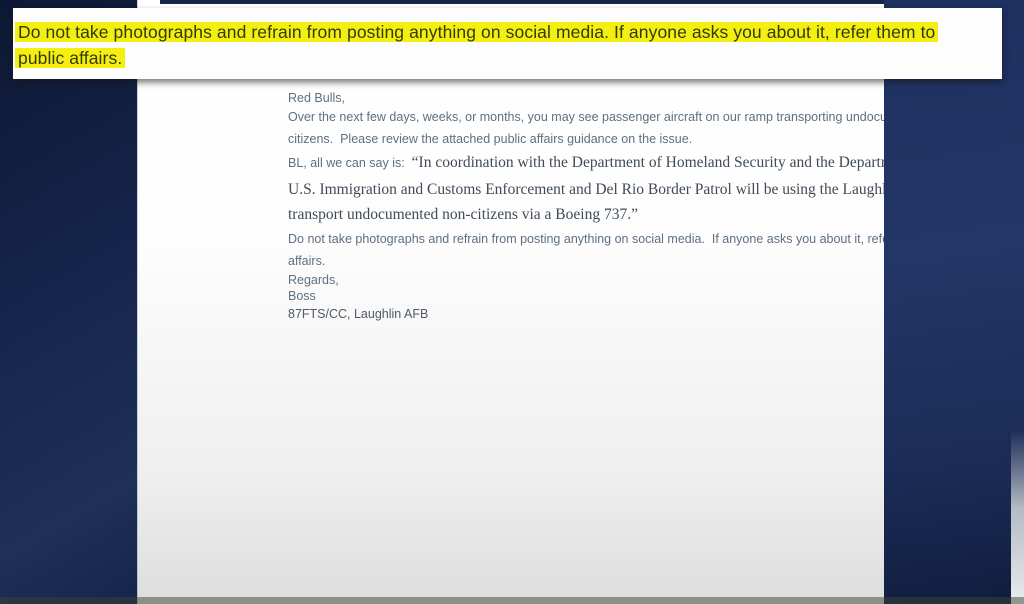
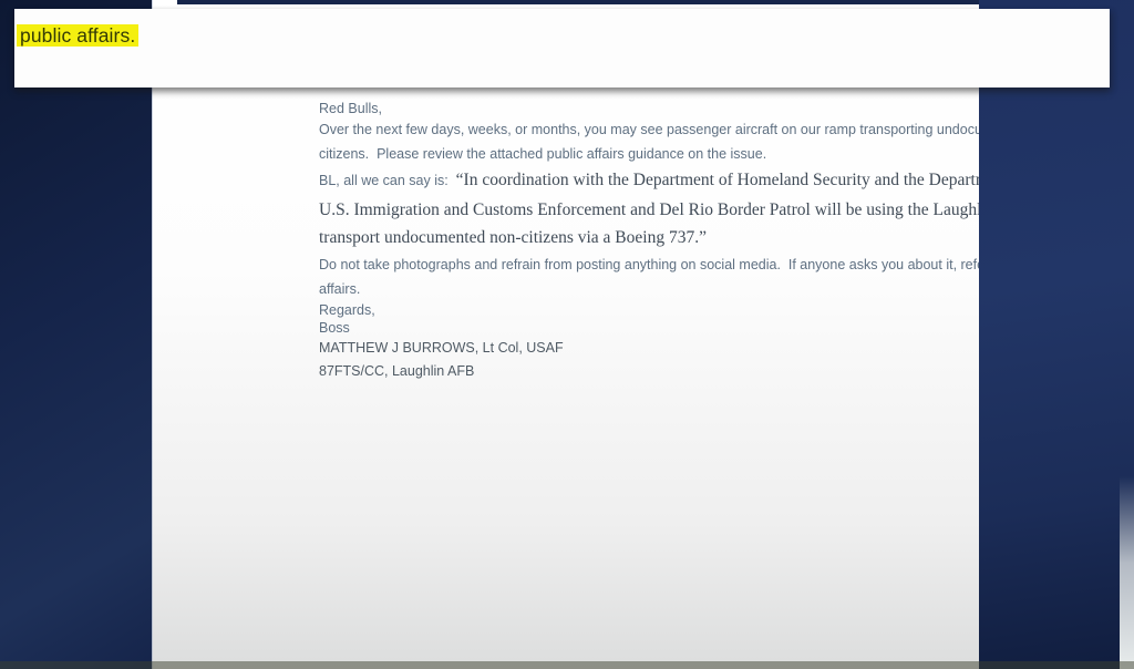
  Red Bulls,
  Over the next few days, weeks, or months, you may see passenger aircraft on our ramp transporting undoccitizens. Please review the attached public affairs guidance on the issue.
  BL, all we can say is: “In coordination with the Department of Homeland Security and the Depart U.S. Immigration and Customs Enforcement and Del Rio Border Patrol will be using the Laugh transport undocumented non-citizens via a Boeing 737.”
  Do not take photographs and refrain from posting anything on social media. If anyone asks you about it, ref affairs.
  Regards,
  Boss
+ MATTHEW J BURROWS, Lt Col, USAF
  87FTS/CC, Laughlin AFB
- Do not take photographs and refrain from posting anything on social media. If anyone asks you about it, refer them to
  public affairs.
